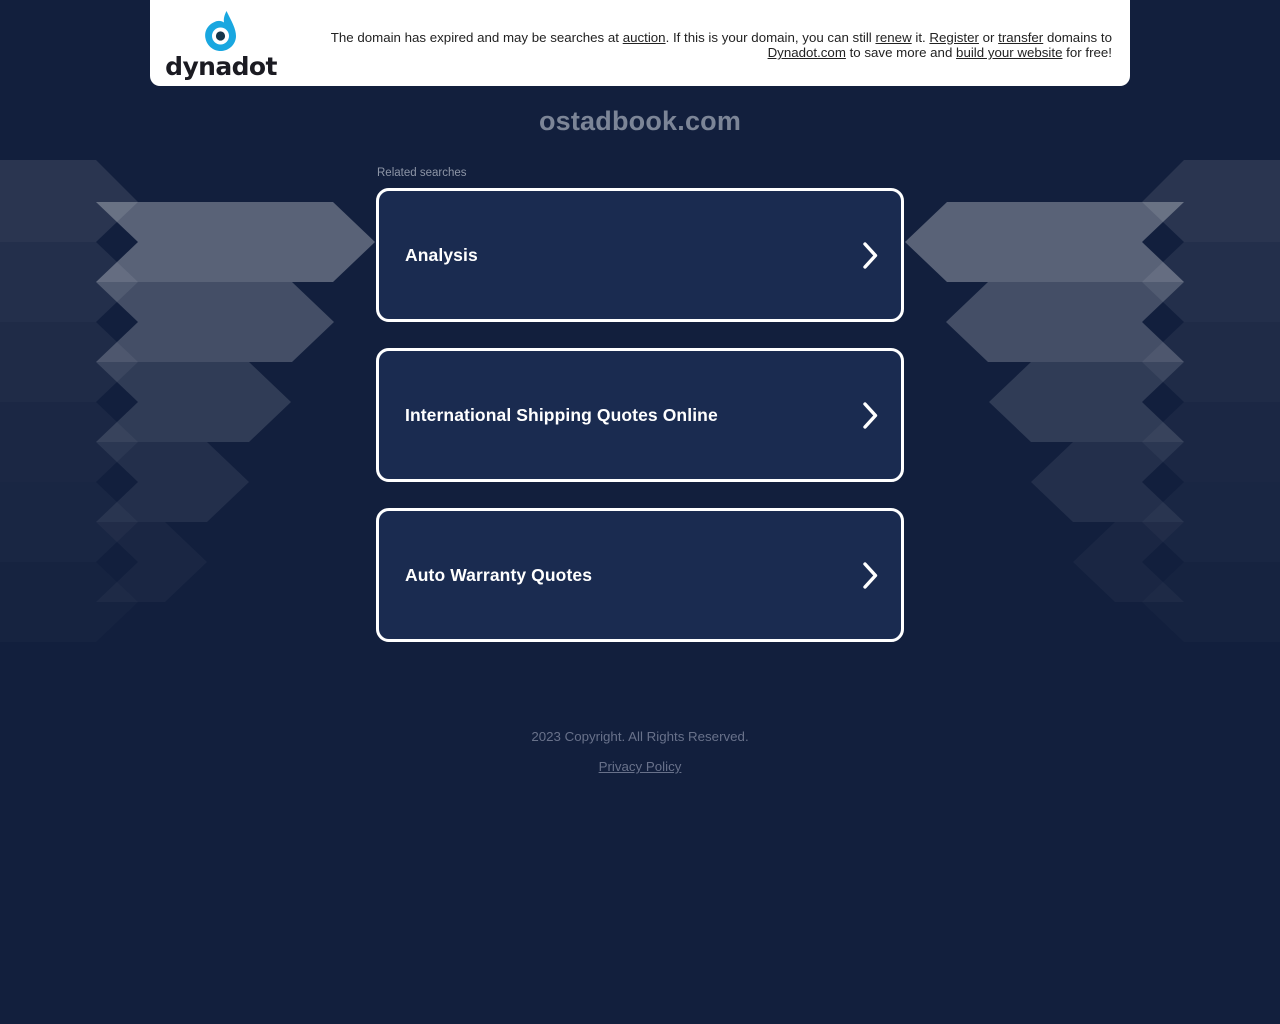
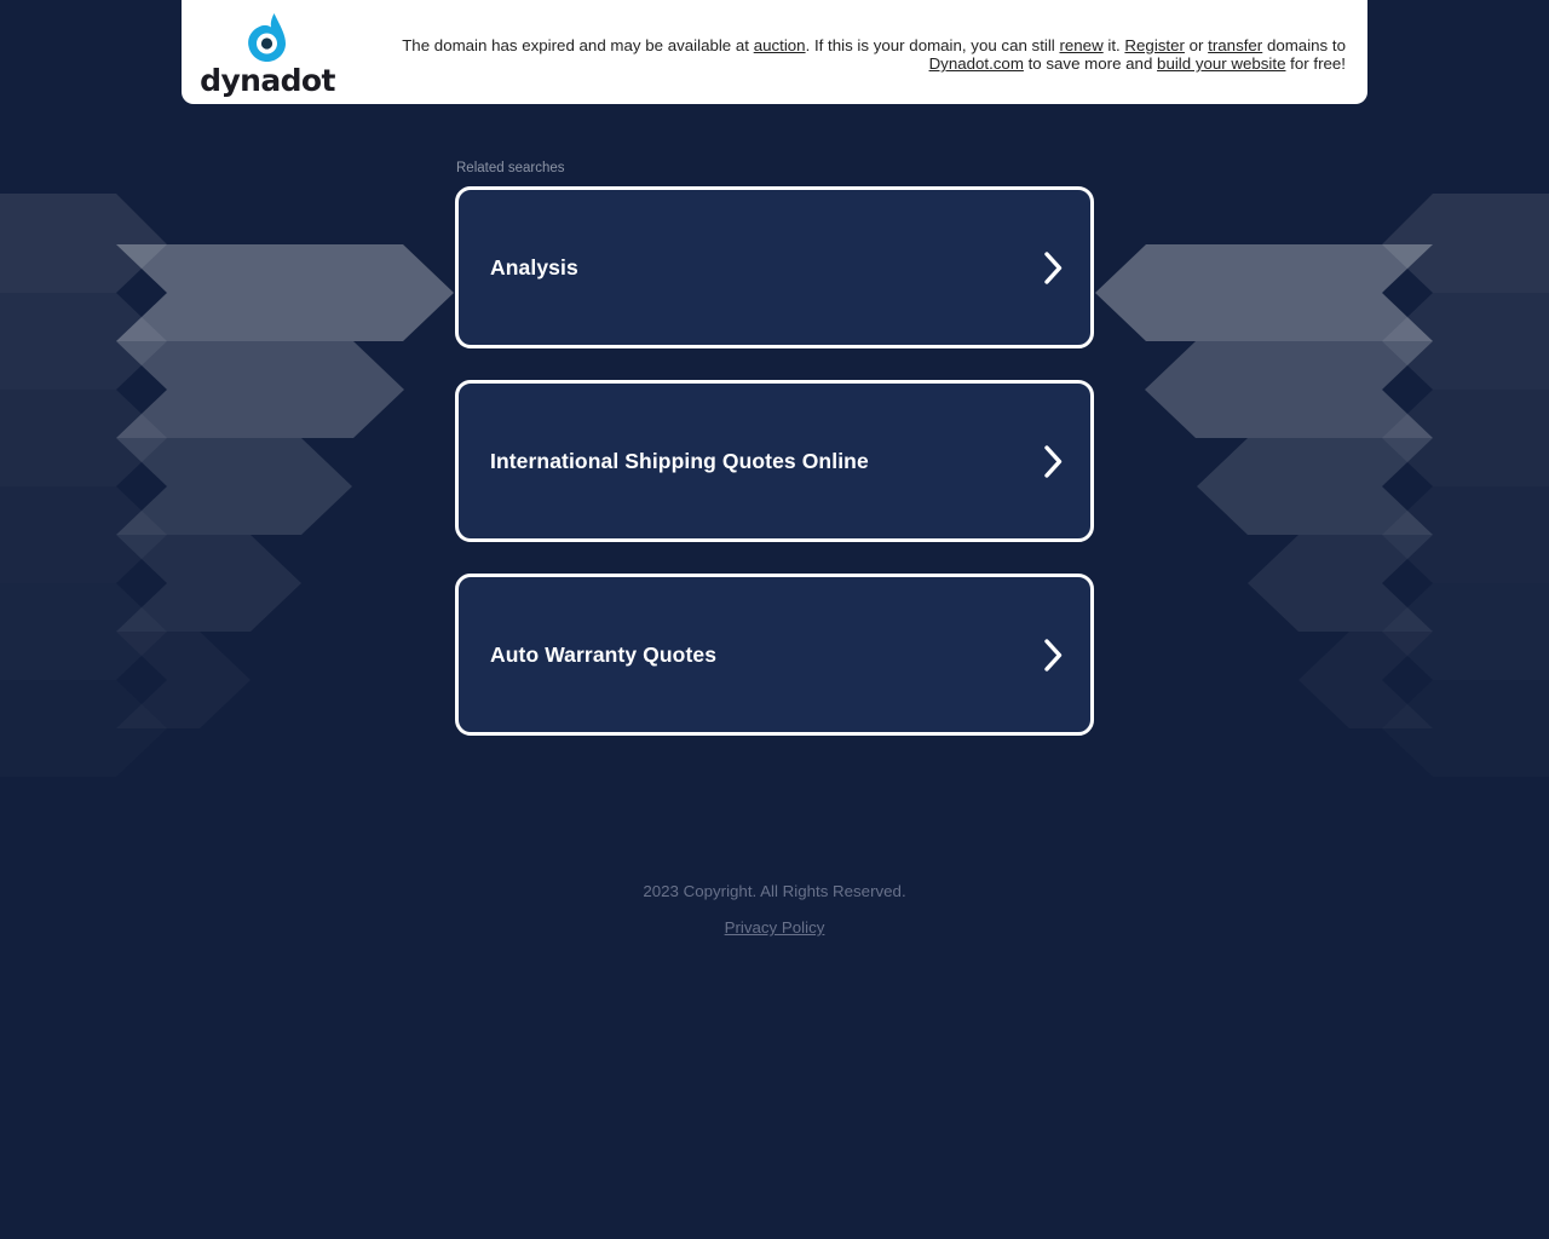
  dynadot
- The domain has expired and may be searches at auction. If this is your domain, you can still renew it. Register or transfer domains to Dynadot.com to save more and build your website for free!
+ The domain has expired and may be available at auction. If this is your domain, you can still renew it. Register or transfer domains to Dynadot.com to save more and build your website for free!
- ostadbook.com
  Related searches
  Analysis
  International Shipping Quotes Online
  Auto Warranty Quotes
  2023 Copyright. All Rights Reserved.
  Privacy Policy
